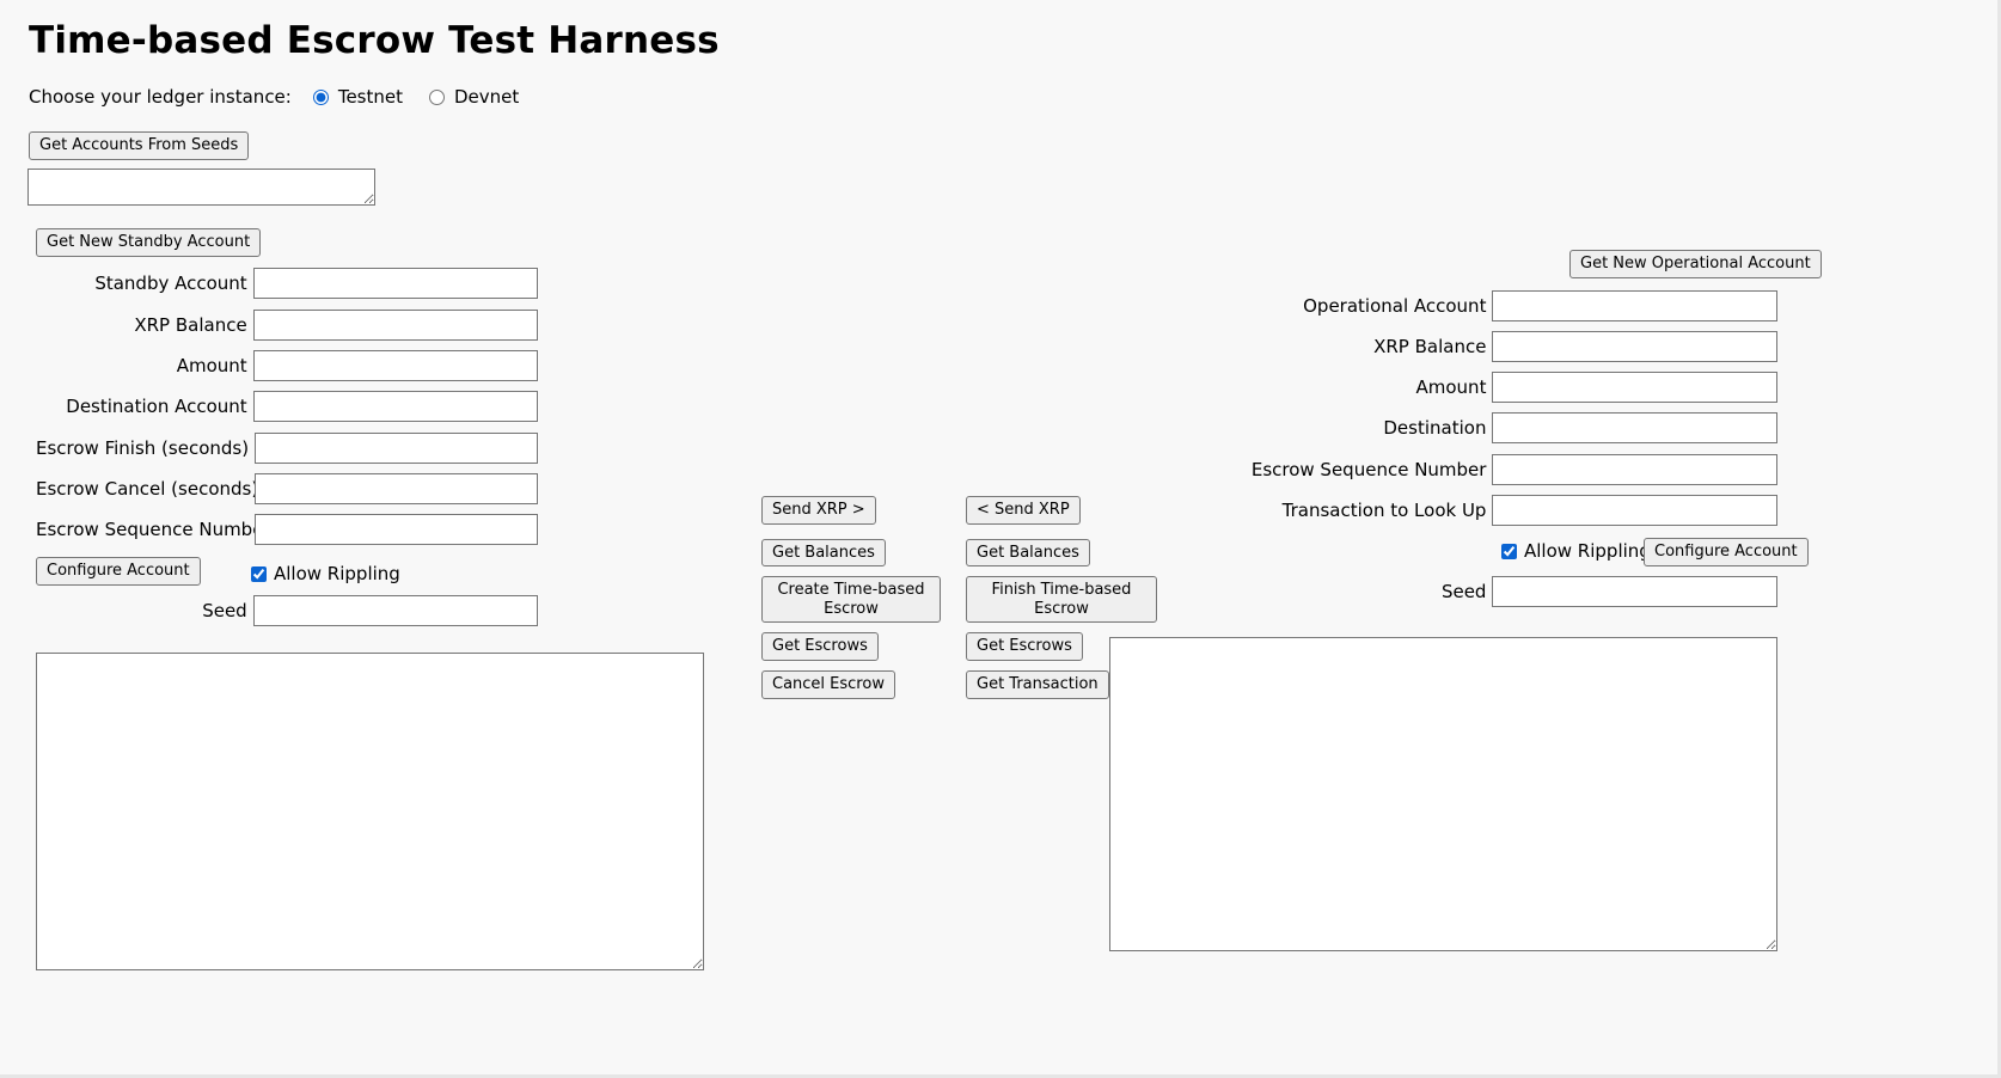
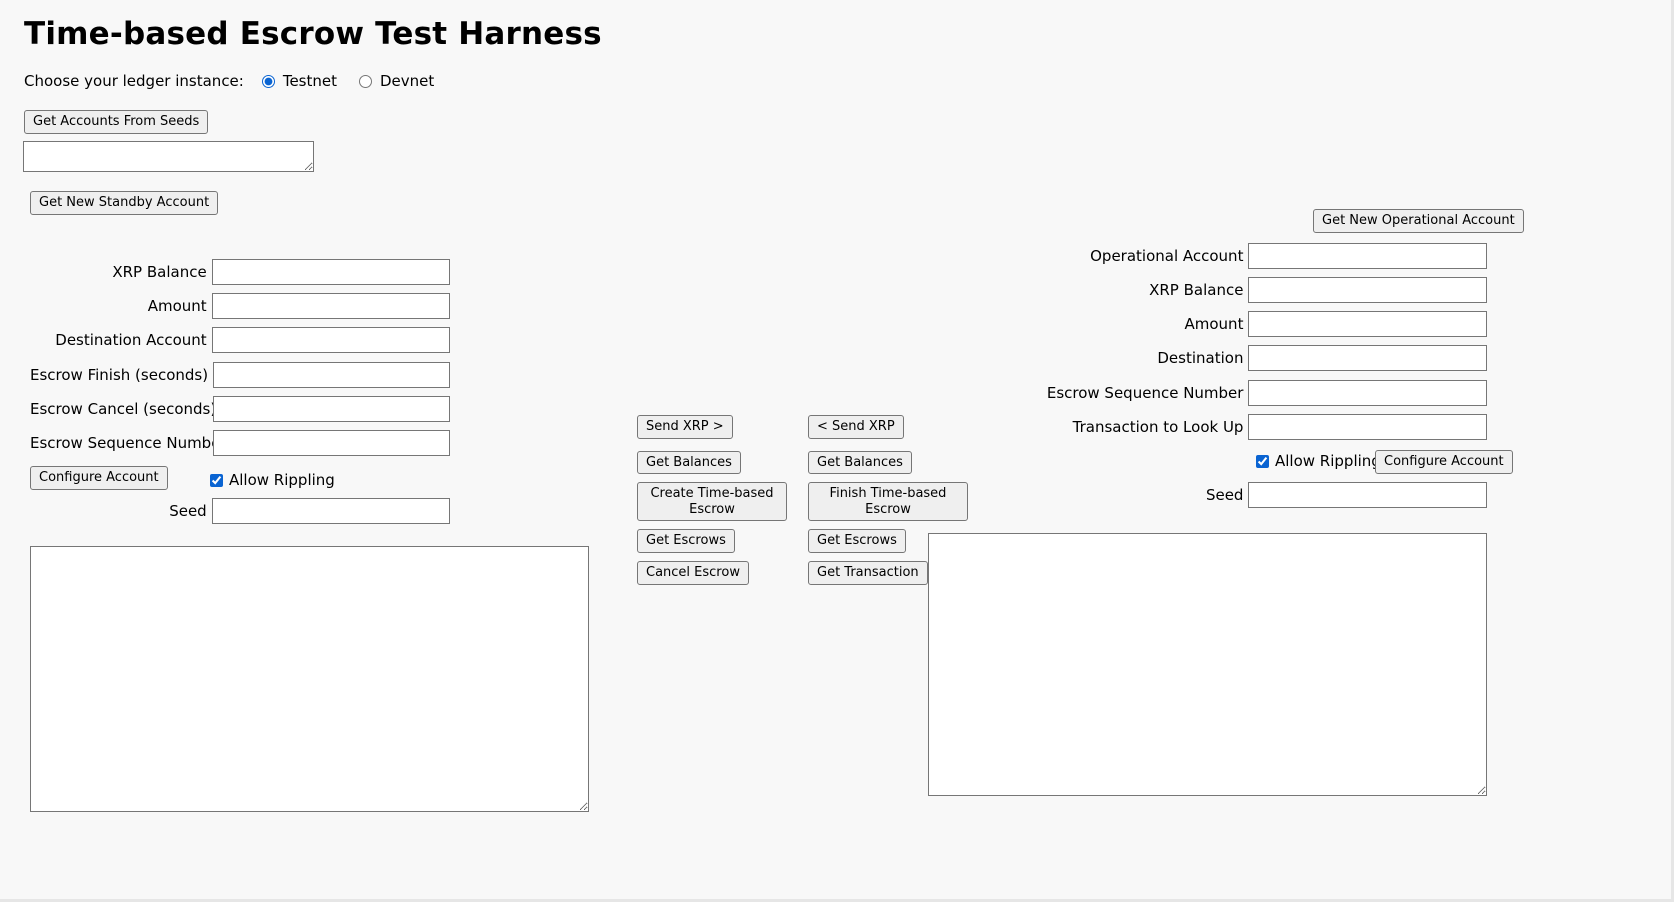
  Time-based Escrow Test Harness
  Choose your ledger instance:
  Testnet
  Devnet
  Get Accounts From Seeds
  Get New Standby Account
- Standby Account
  XRP Balance
  Amount
  Destination Account
  Escrow Finish (seconds)
  Escrow Cancel (seconds
  Escrow Sequence Numb
  Configure Account
  Allow Rippling
  Seed
  Send XRP >
  Get Balances
  Create Time-based Escrow
  Get Escrows
  Cancel Escrow
  < Send XRP
  Get Balances
  Finish Time-based Escrow
  Get Escrows
  Get Transaction
  Get New Operational Account
  Operational Account
  XRP Balance
  Amount
  Destination
  Escrow Sequence Number
  Transaction to Look Up
  Allow Ripplin
  Configure Account
  Seed
